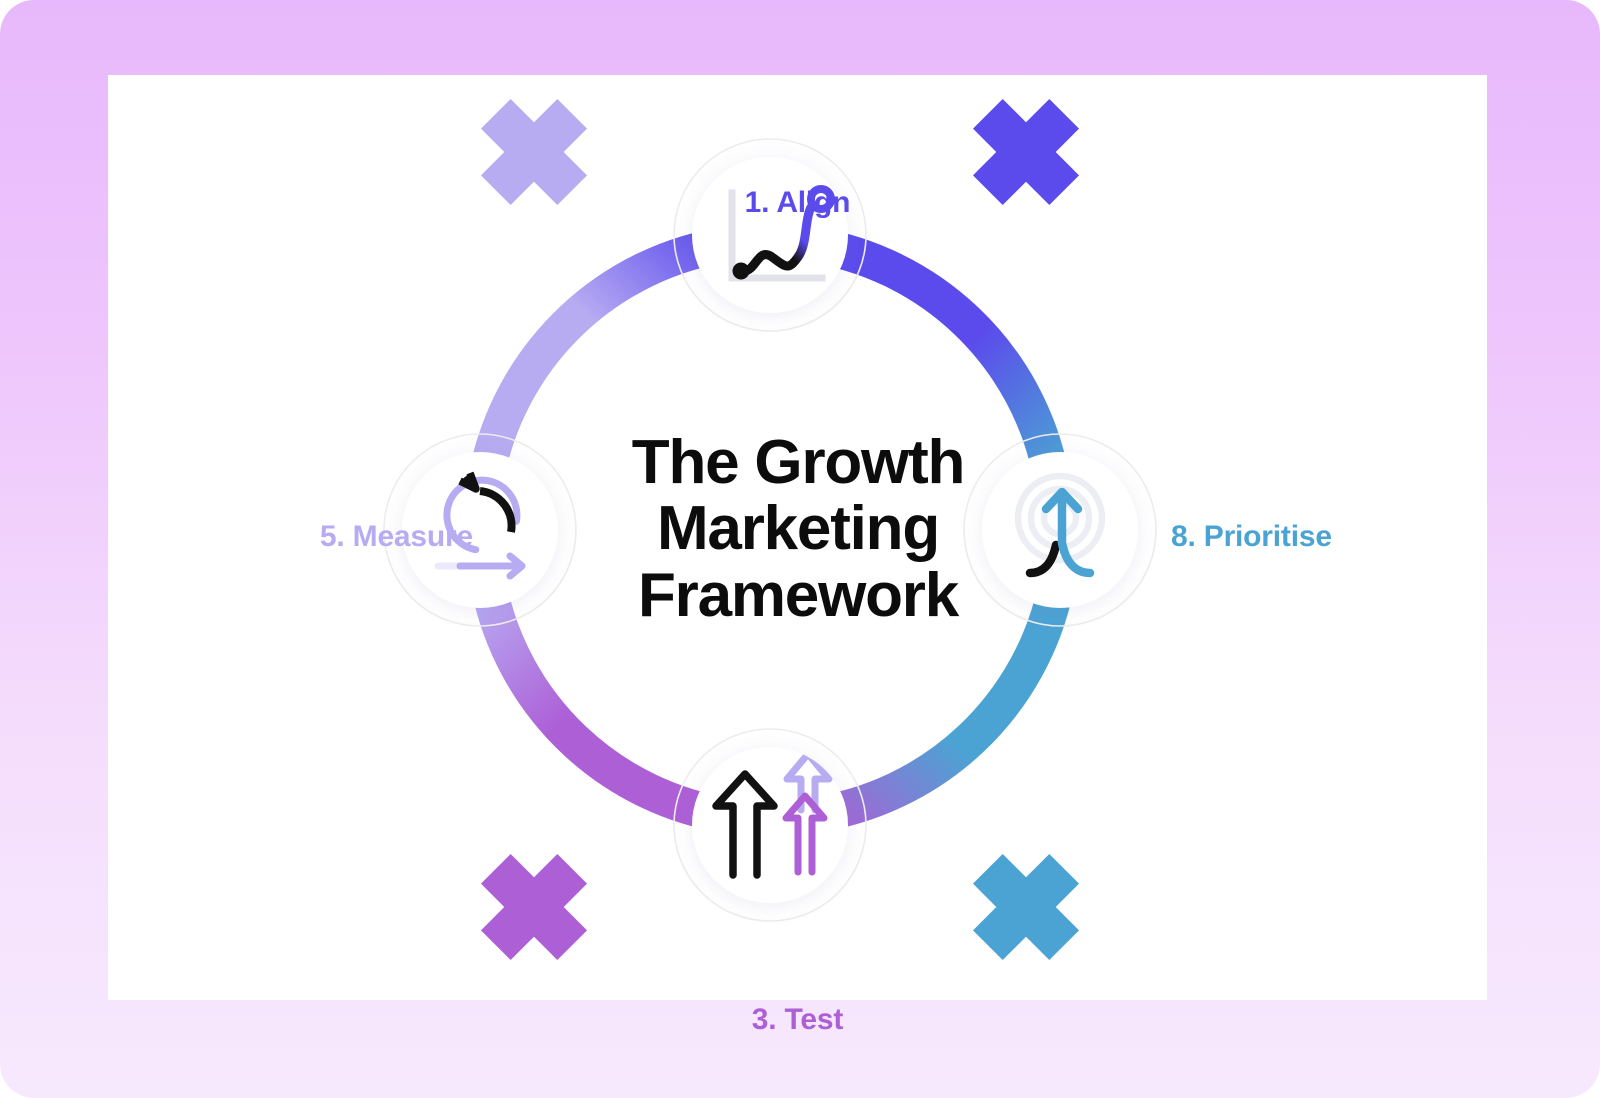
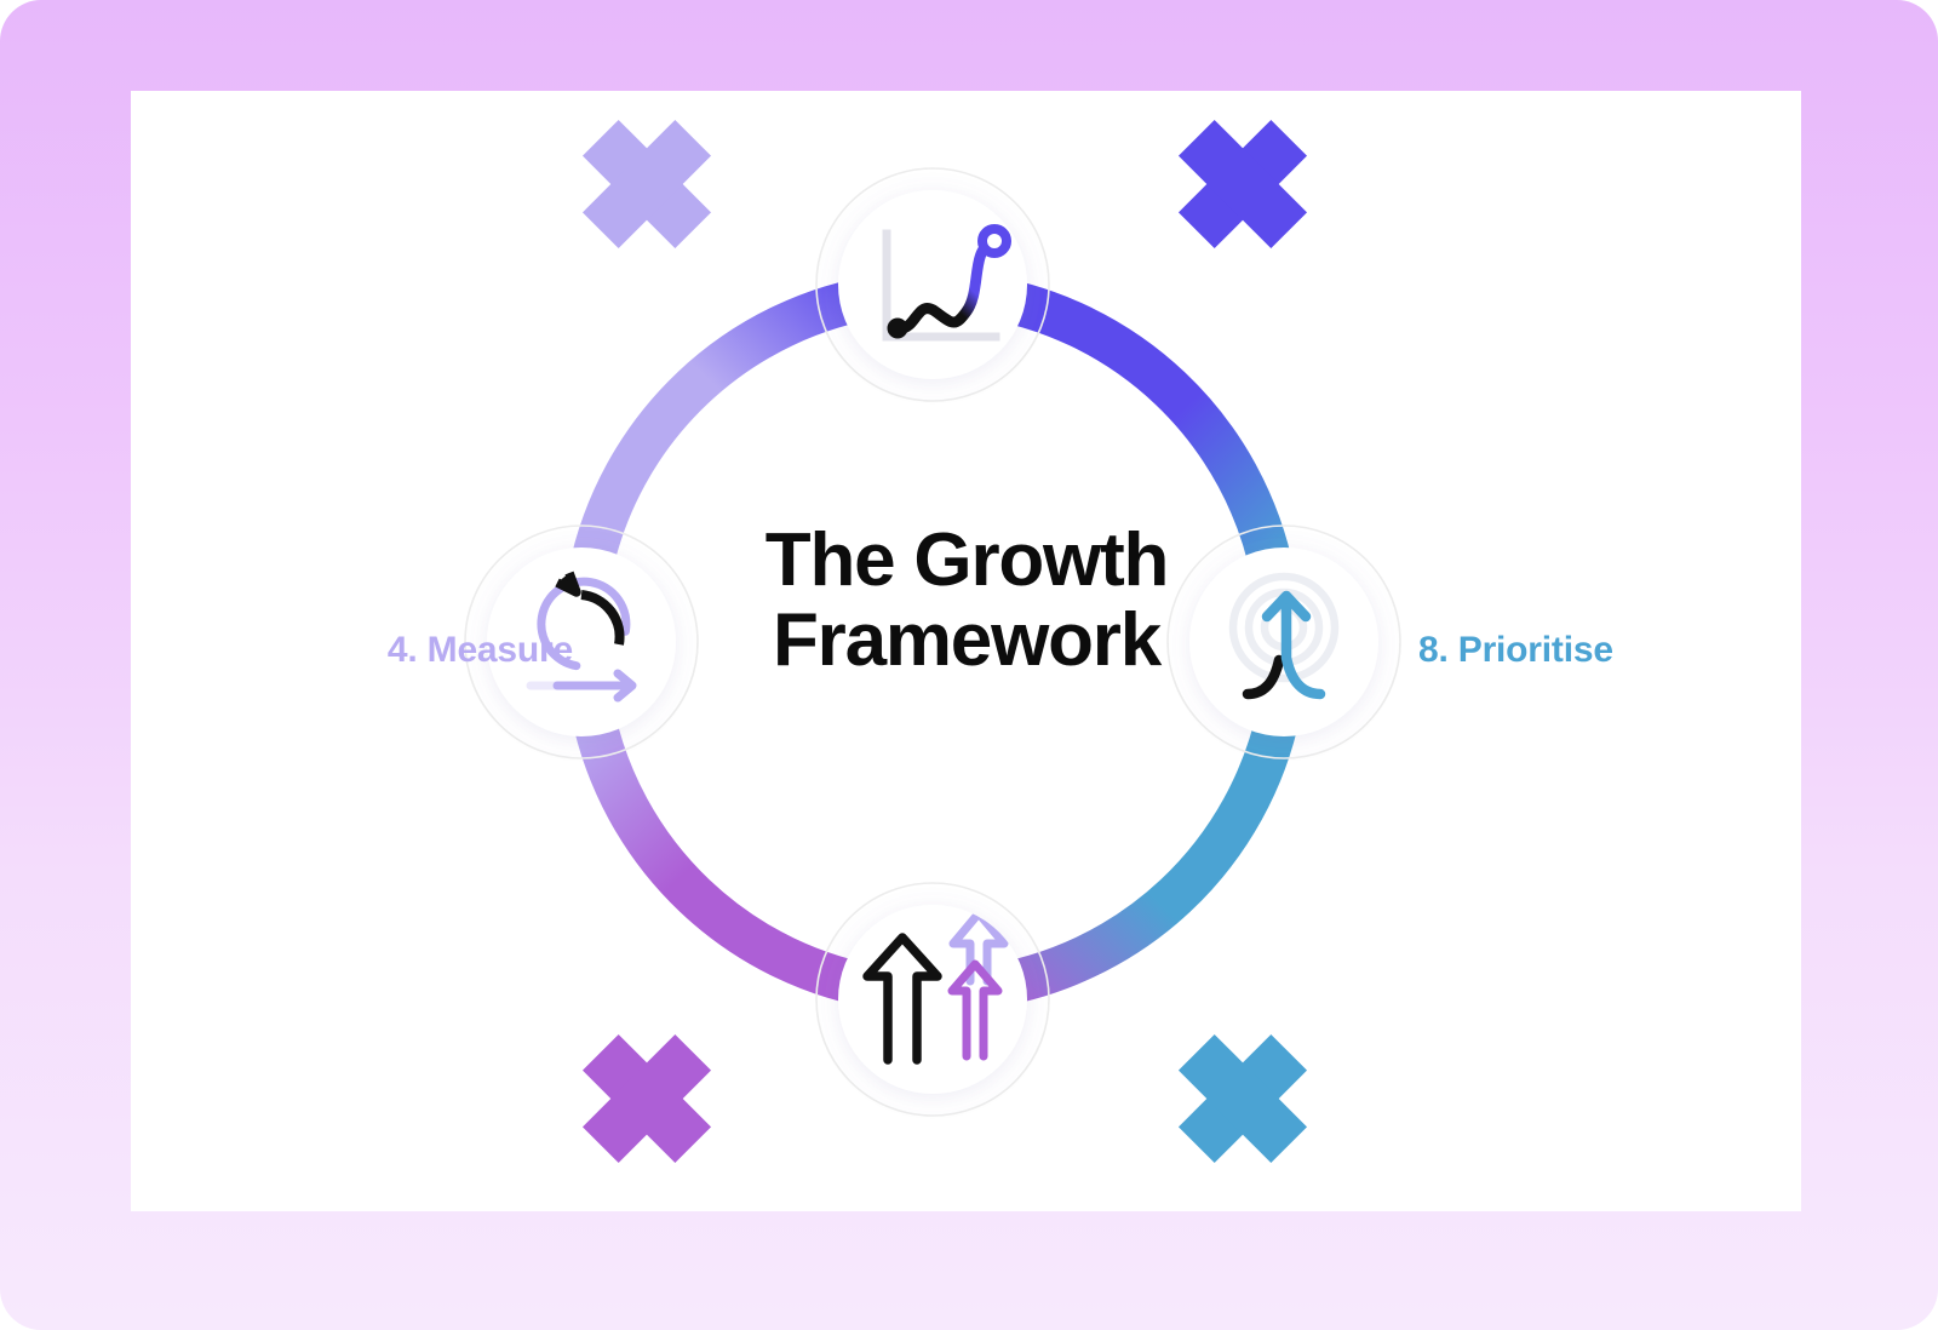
  The Growth
- Marketing
  Framework
- 1. Align
  8. Prioritise
- 3. Test
- 5. Measure
+ 4. Measure
